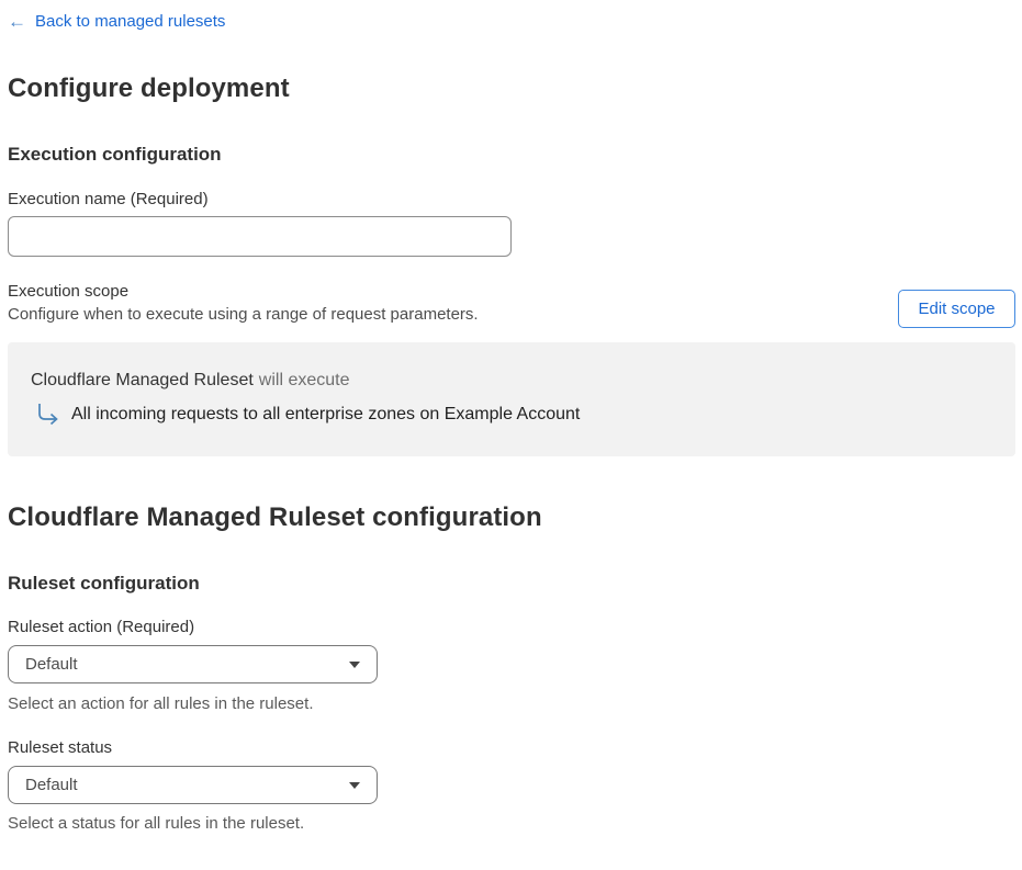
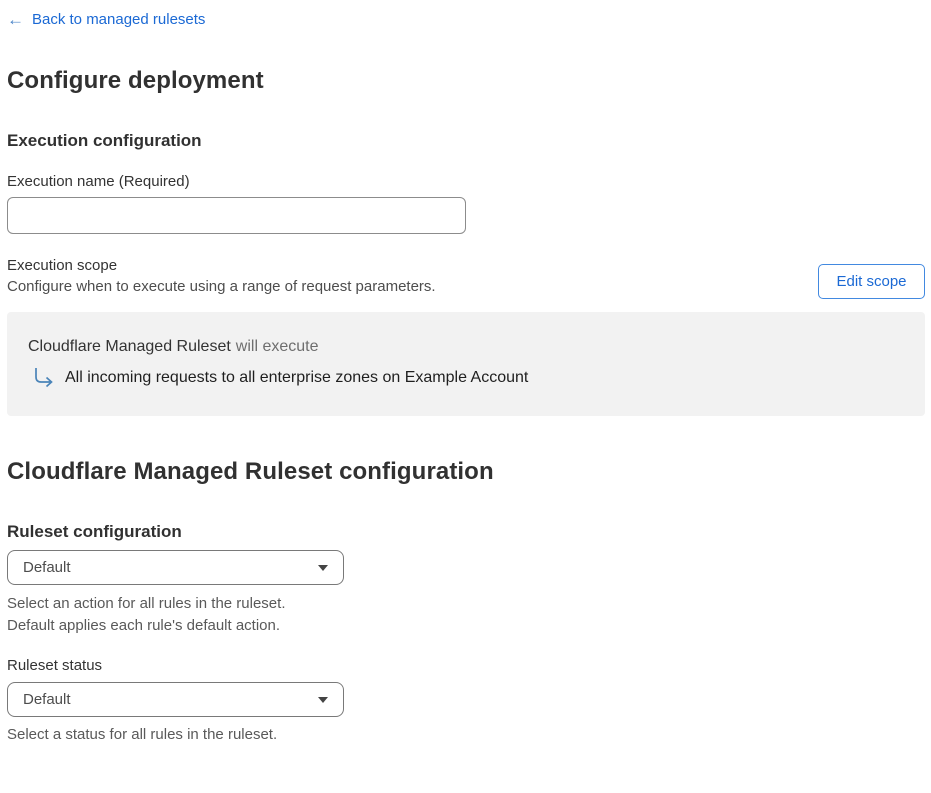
  ←
  Back to managed rulesets
  Configure deployment
  Execution configuration
  Execution name (Required)
  Execution scope
  Configure when to execute using a range of request parameters.
  Edit scope
  Cloudflare Managed Ruleset will execute
  All incoming requests to all enterprise zones on Example Account
  Cloudflare Managed Ruleset configuration
  Ruleset configuration
- Ruleset action (Required)
  Default
  Select an action for all rules in the ruleset.
+ Default applies each rule's default action.
  Ruleset status
  Default
  Select a status for all rules in the ruleset.
